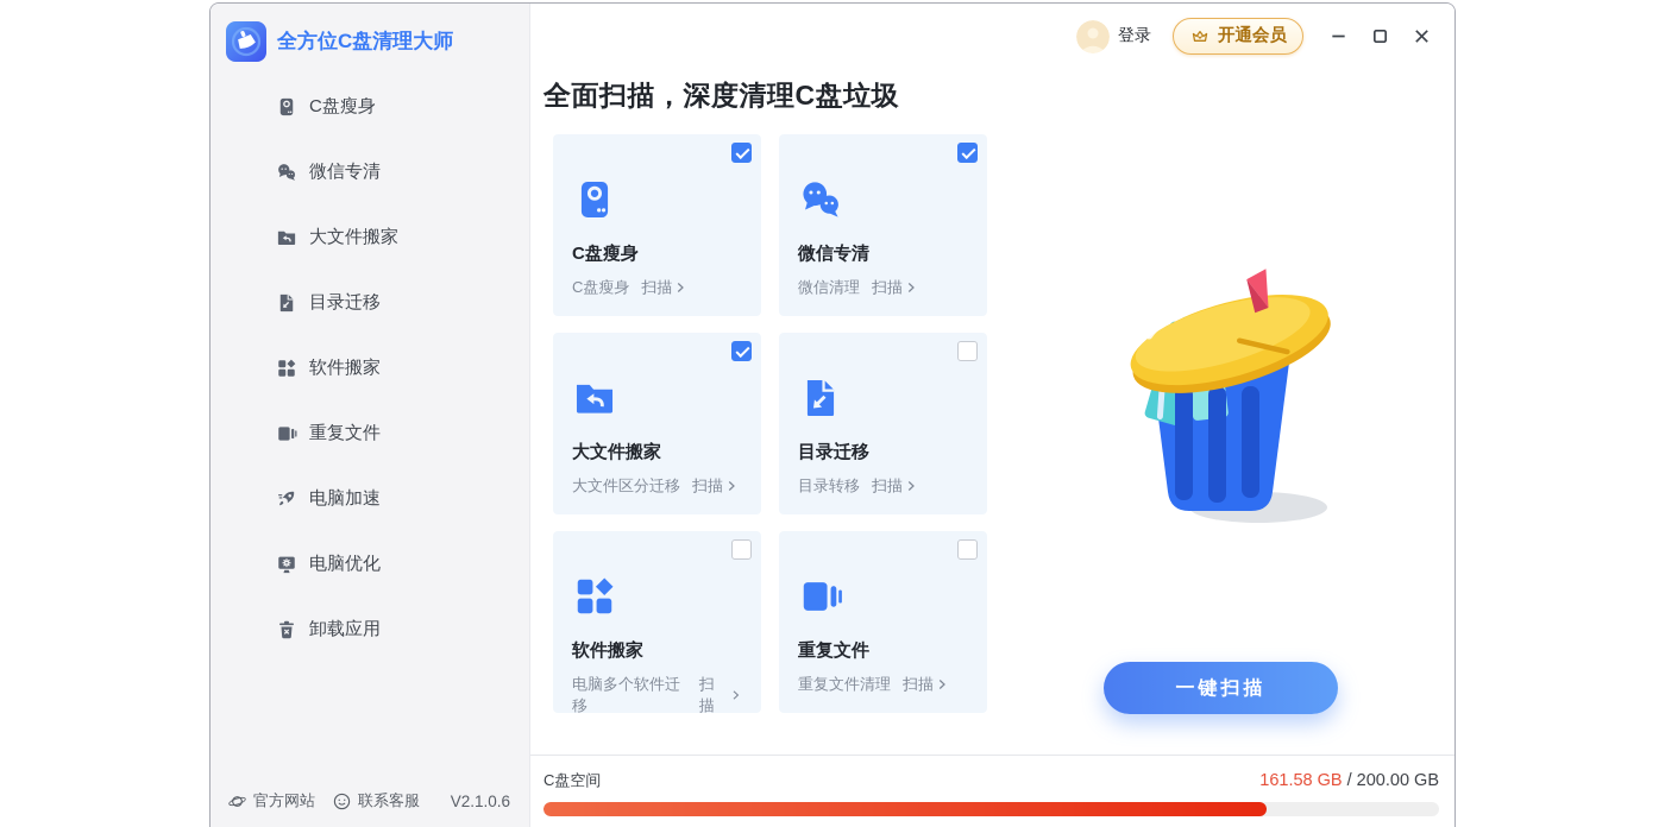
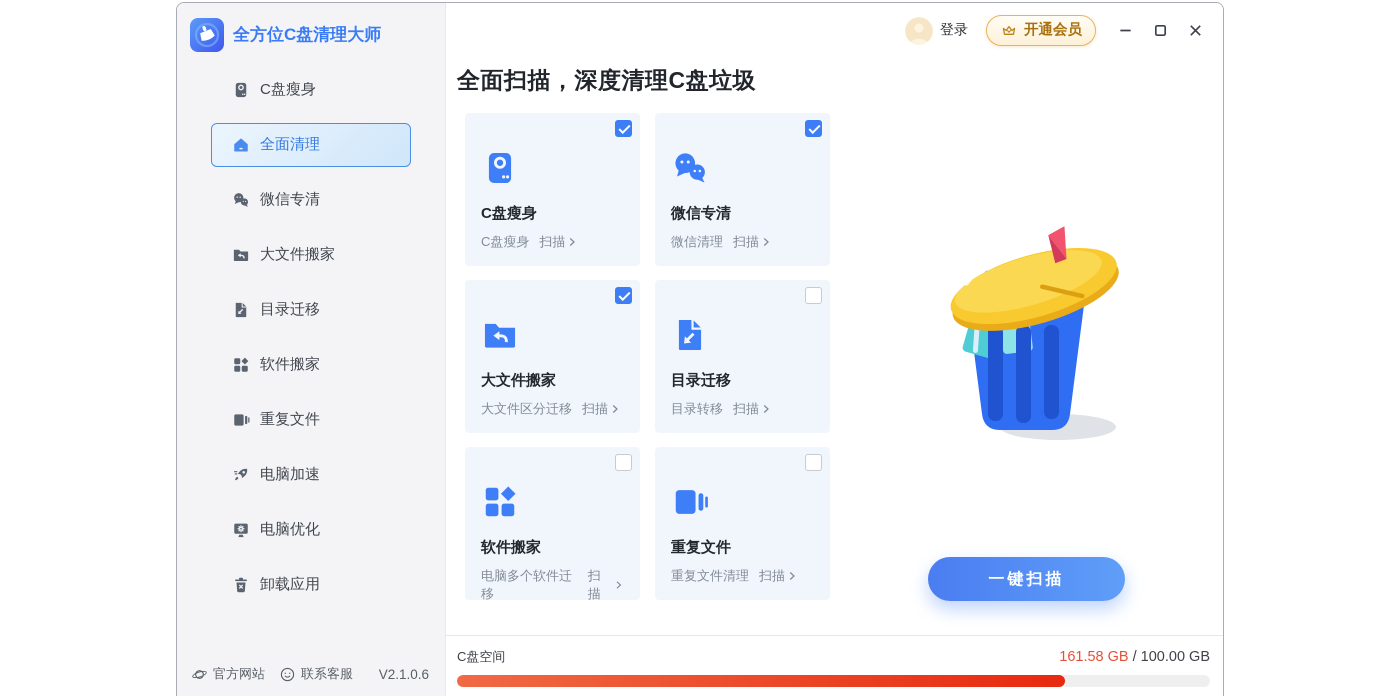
  全方位C盘清理大师
  C盘瘦身
+ 全面清理
  微信专清
  大文件搬家
  目录迁移
  软件搬家
  重复文件
  电脑加速
  电脑优化
  卸载应用
  官方网站
  联系客服
  V2.1.0.6
  登录
  开通会员
  全面扫描，深度清理C盘垃圾
  C盘瘦身
  C盘瘦身
  扫描
  微信专清
  微信清理
  扫描
  大文件搬家
  大文件区分迁移
  扫描
  目录迁移
  目录转移
  扫描
  软件搬家
  电脑多个软件迁移
  扫描
  重复文件
  重复文件清理
  扫描
  一键扫描
  C盘空间
- 161.58 GB / 200.00 GB
+ 161.58 GB / 100.00 GB
